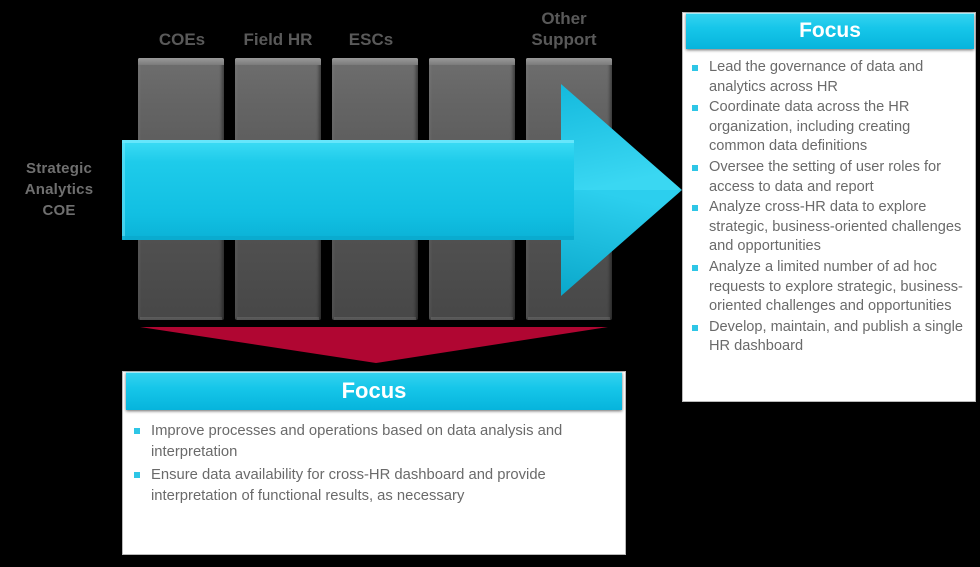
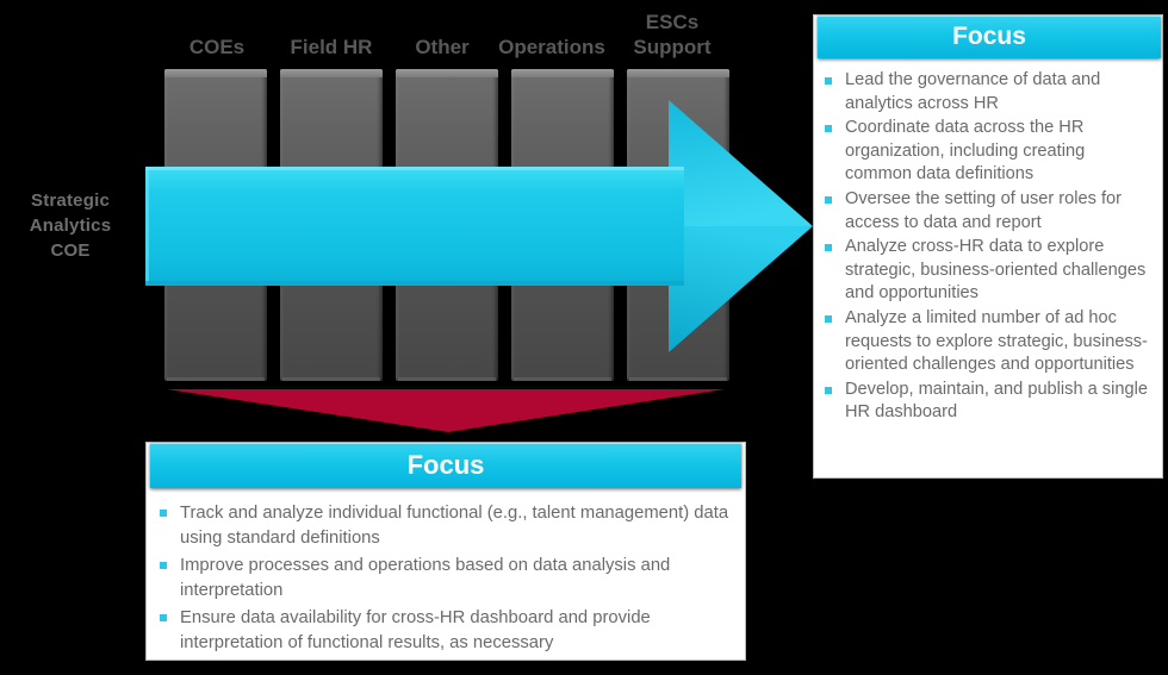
  Strategic
  Analytics
  COE
  COEs
  Field HR
- ESCs
+ Other
+ Operations
- Other
+ ESCs
  Support
  Focus
  Lead the governance of data and analytics across HR
  Coordinate data across the HR organization, including creating common data definitions
  Oversee the setting of user roles for access to data and report
  Analyze cross-HR data to explore strategic, business-oriented challenges and opportunities
  Analyze a limited number of ad hoc requests to explore strategic, business-oriented challenges and opportunities
  Develop, maintain, and publish a single HR dashboard
  Focus
+ Track and analyze individual functional (e.g., talent management) data using standard definitions
  Improve processes and operations based on data analysis and interpretation
  Ensure data availability for cross-HR dashboard and provide interpretation of functional results, as necessary
